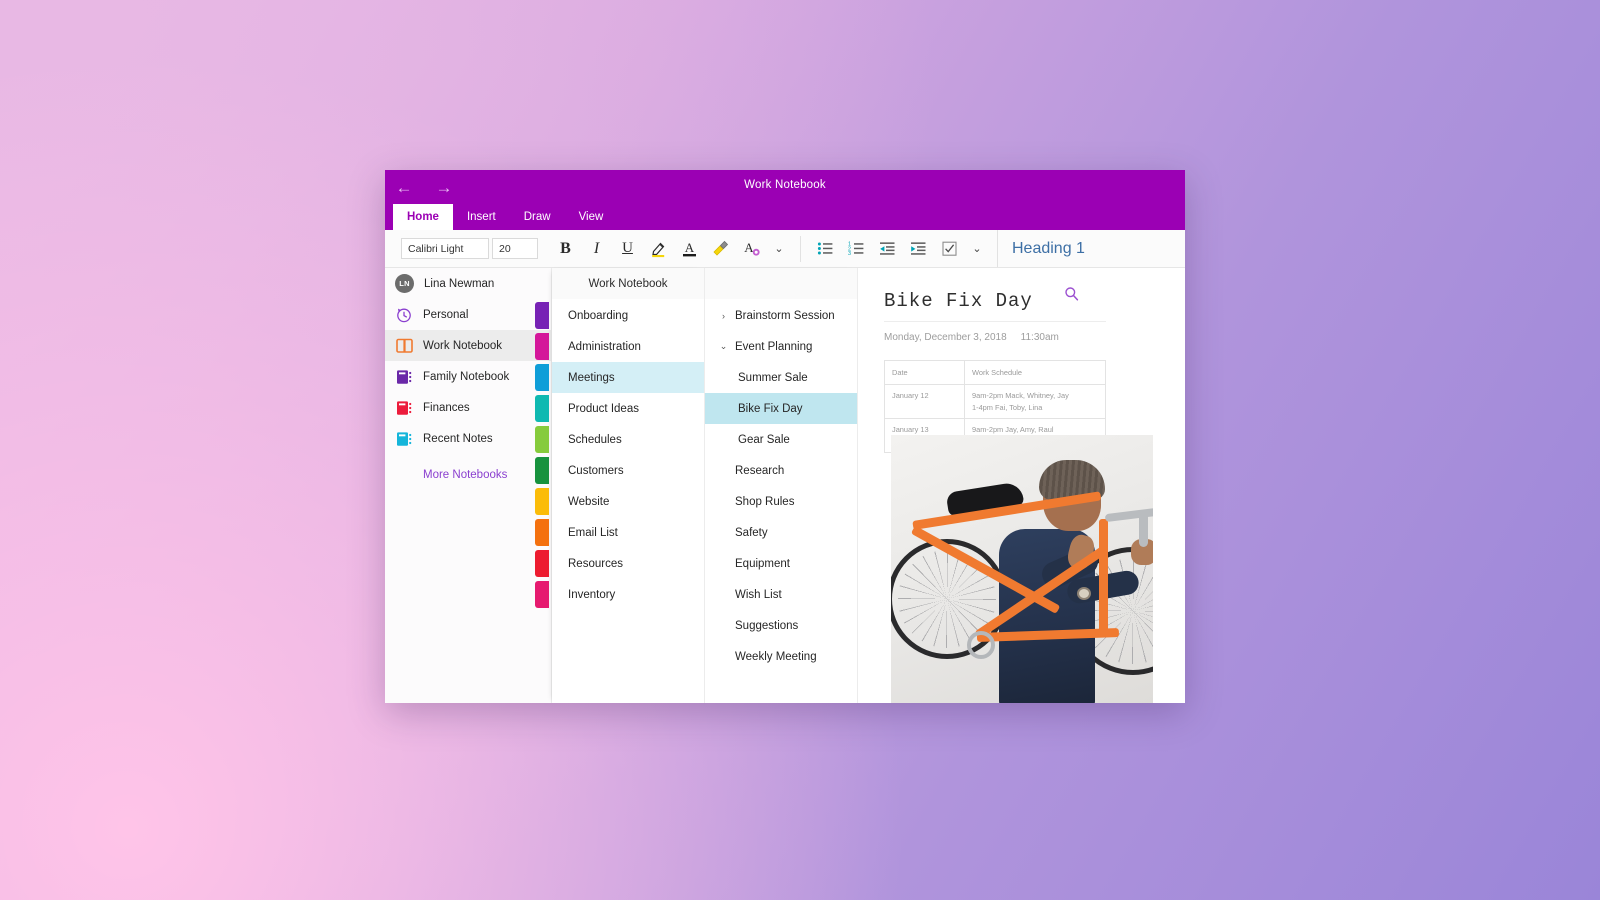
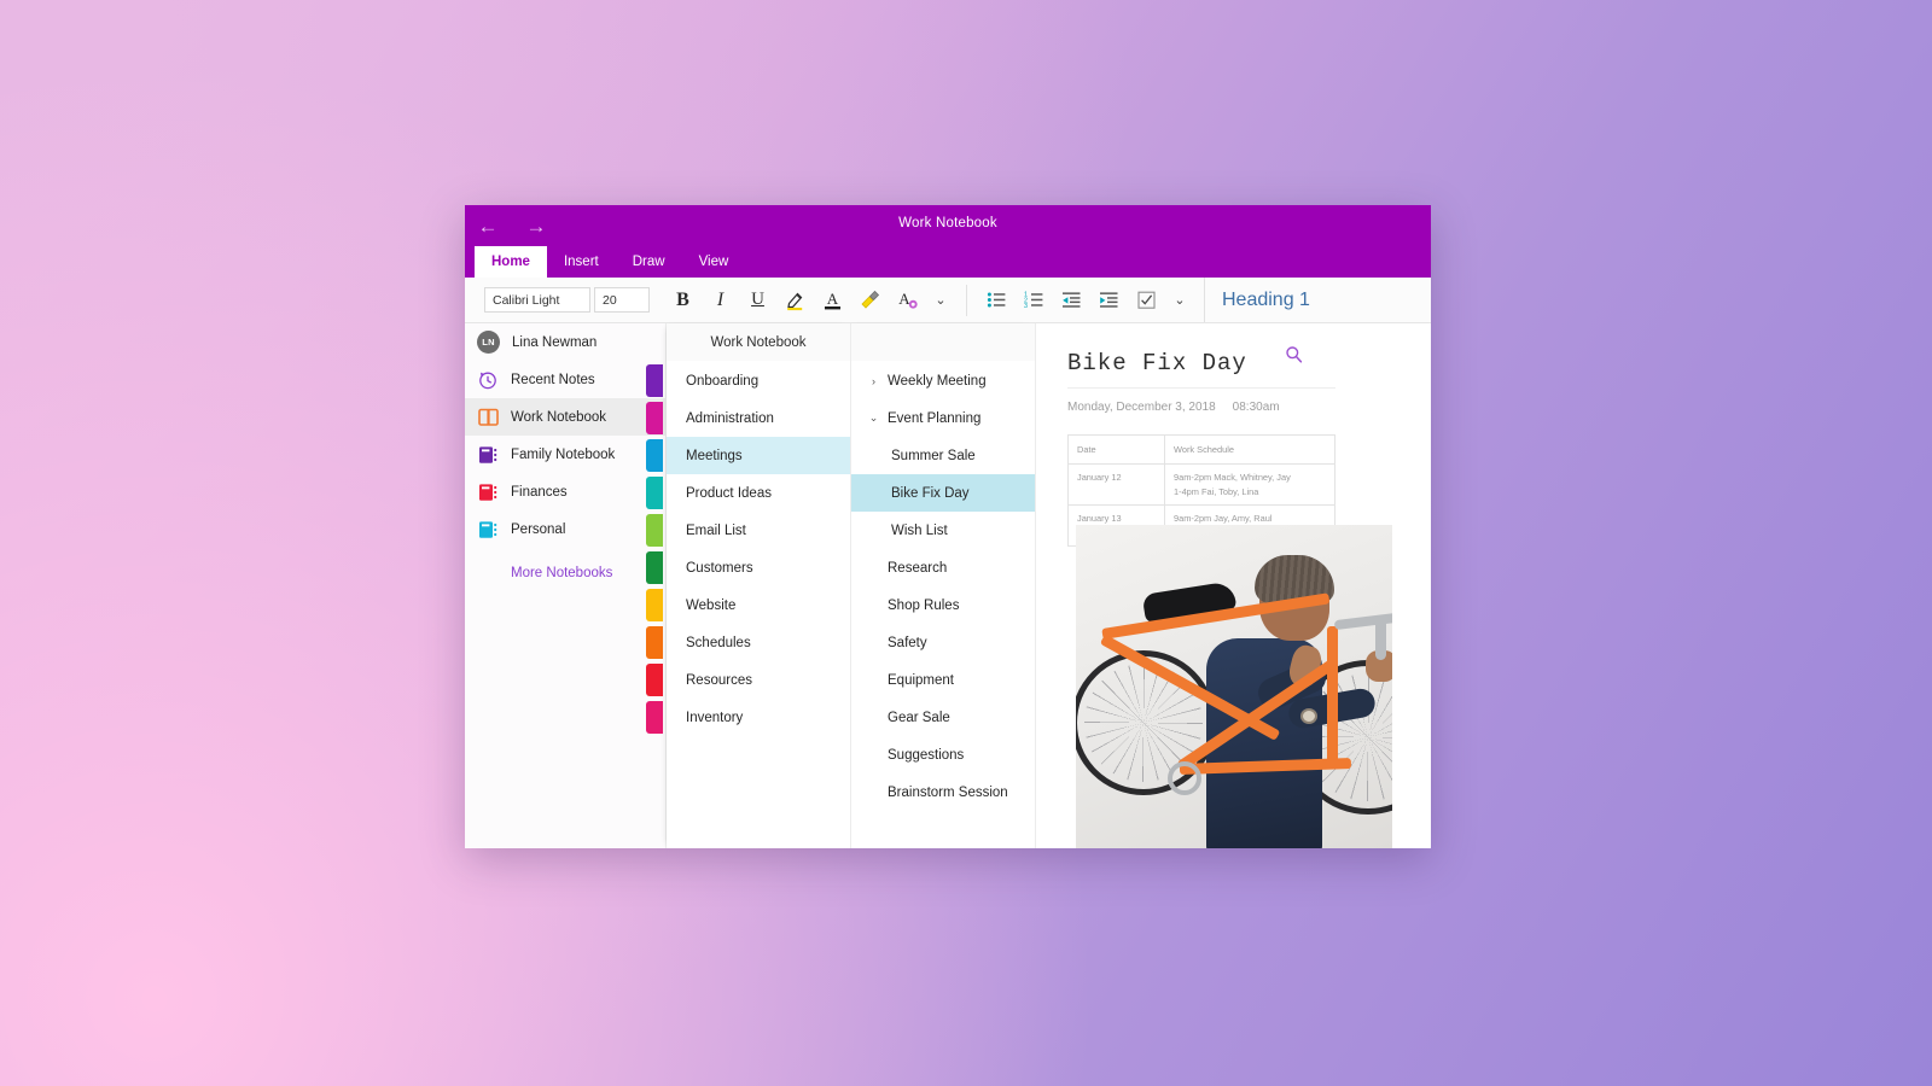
  ←
  →
  Work Notebook
  Home
  Insert
  Draw
  View
  Calibri Light
  20
  B
  I
  U
  A
  A
  ⌄
  ⌄
  Heading 1
  LN
  Lina Newman
- Personal
+ Recent Notes
  Work Notebook
  Family Notebook
  Finances
- Recent Notes
+ Personal
  More Notebooks
  Work Notebook
  Onboarding
  Administration
  Meetings
  Product Ideas
- Schedules
+ Email List
  Customers
  Website
- Email List
+ Schedules
  Resources
  Inventory
  ›
- Brainstorm Session
+ Weekly Meeting
  ⌄
  Event Planning
  Summer Sale
  Bike Fix Day
- Gear Sale
+ Wish List
  Research
  Shop Rules
  Safety
  Equipment
- Wish List
+ Gear Sale
  Suggestions
- Weekly Meeting
+ Brainstorm Session
  Bike Fix Day
  Monday, December 3, 2018
- 11:30am
+ 08:30am
  Date	Work Schedule
  January 12	9am-2pm Mack, Whitney, Jay 1-4pm Fai, Toby, Lina
